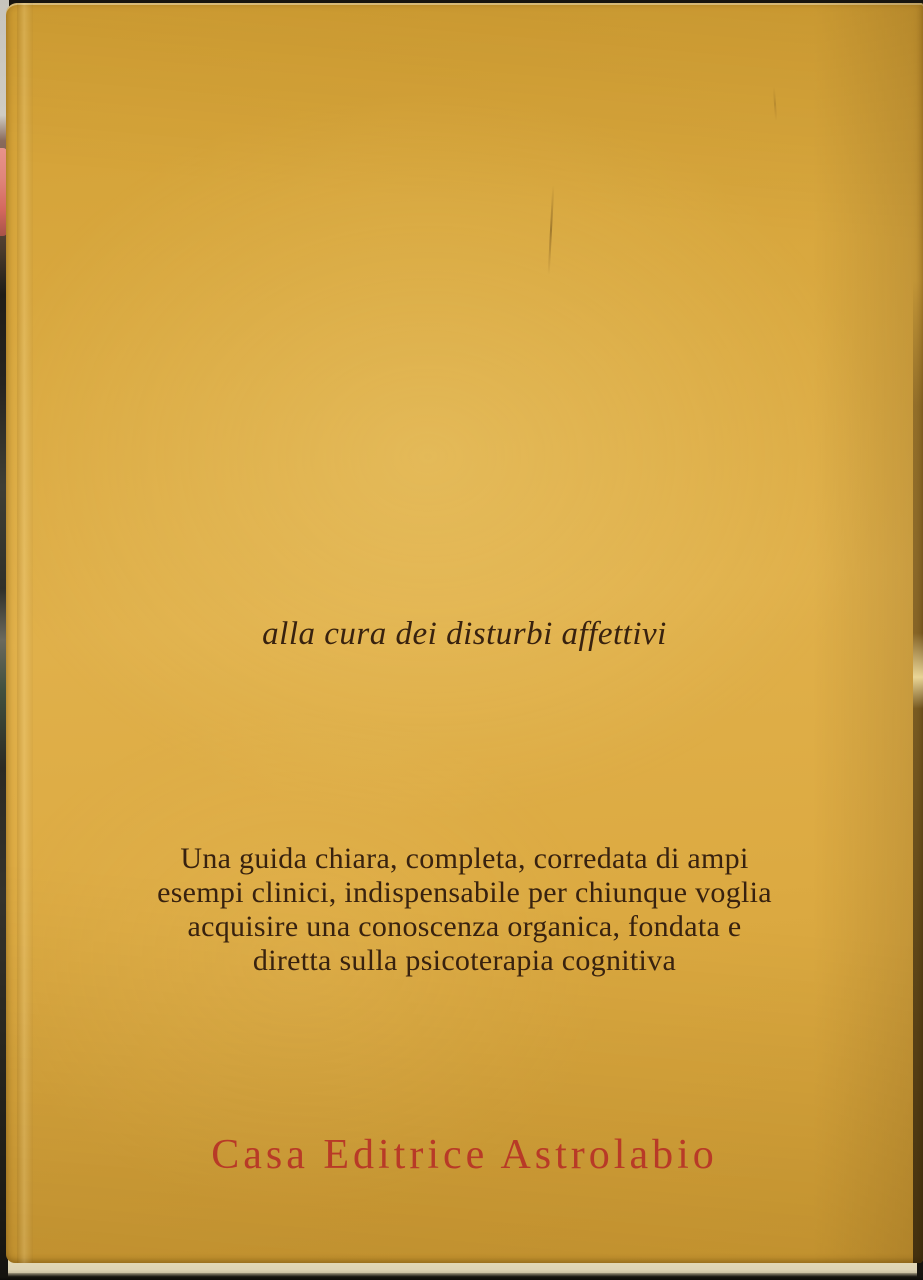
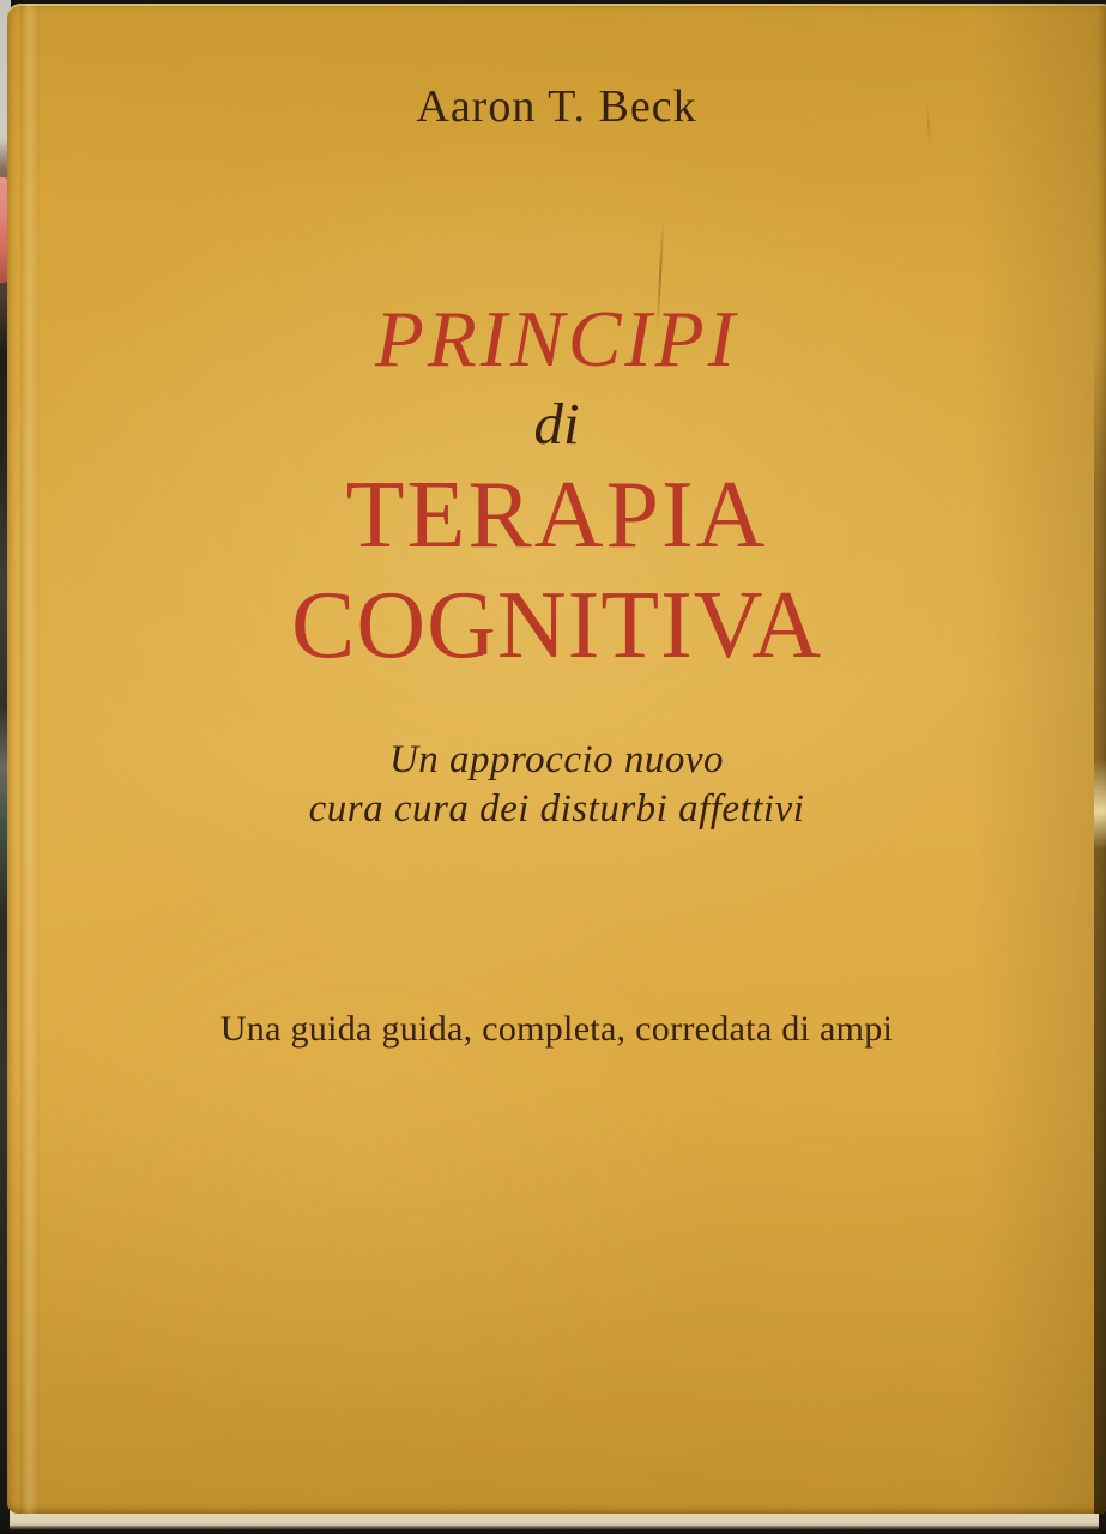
+ Aaron T. Beck
+ PRINCIPI
+ di
+ TERAPIA
+ COGNITIVA
+ Un approccio nuovo
- alla cura dei disturbi affettivi
+ cura cura dei disturbi affettivi
- Una guida chiara, completa, corredata di ampi
+ Una guida guida, completa, corredata di ampi
- esempi clinici, indispensabile per chiunque voglia
- acquisire una conoscenza organica, fondata e
- diretta sulla psicoterapia cognitiva
- Casa Editrice Astrolabio
